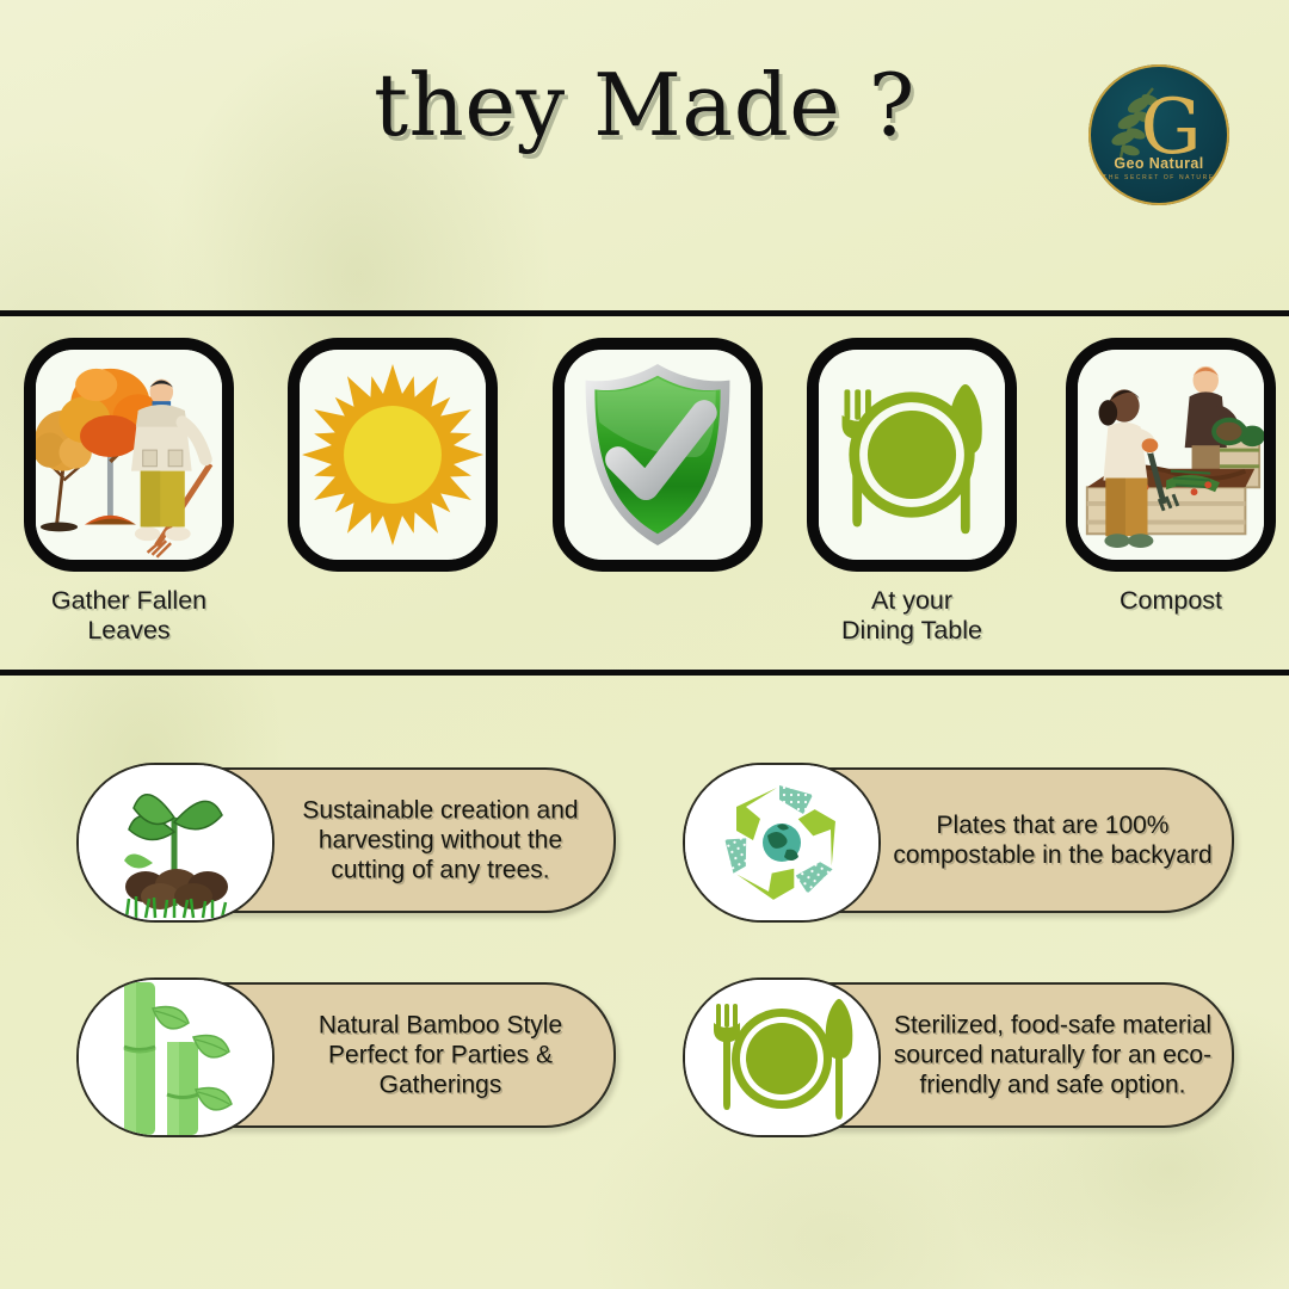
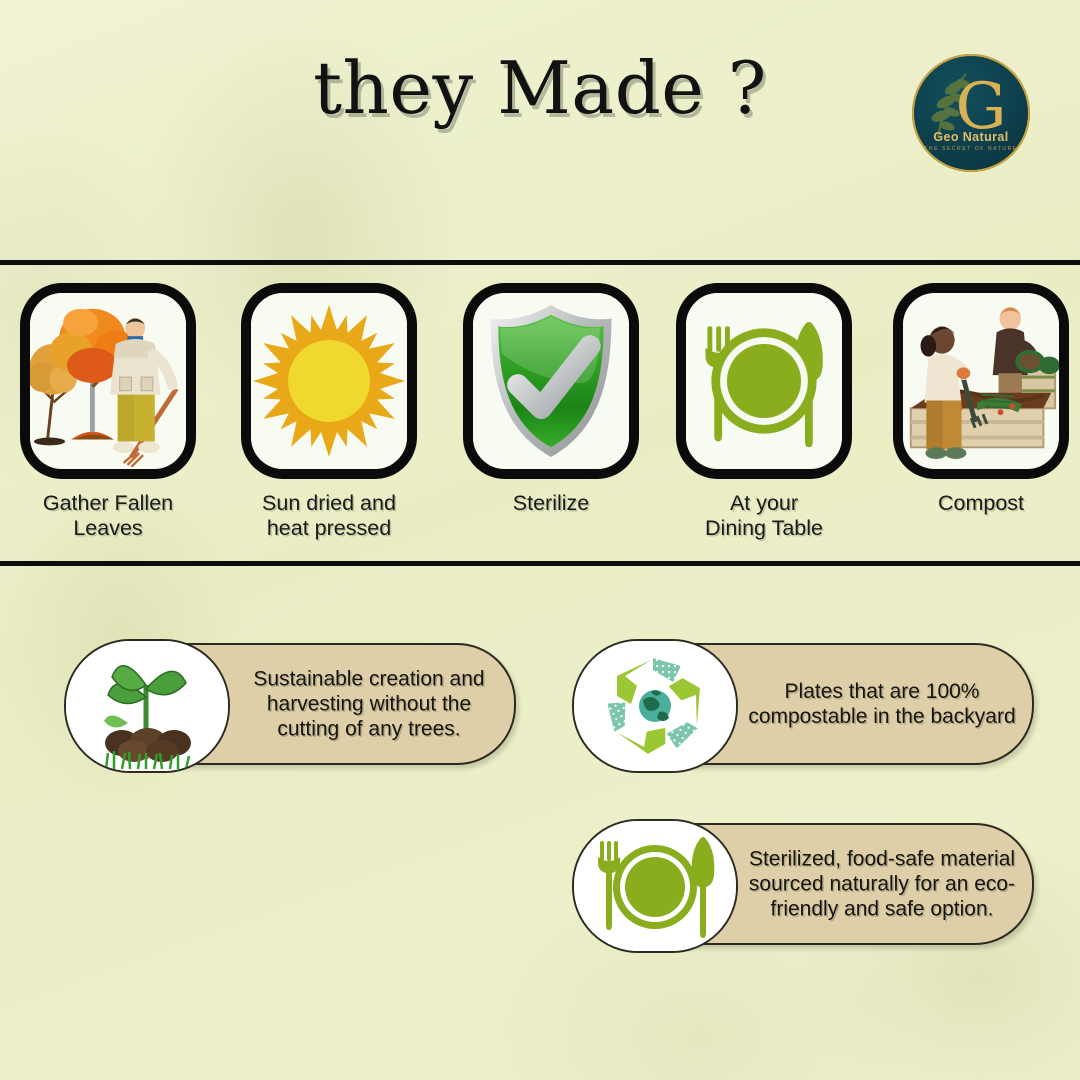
  they Made ?
  G
  Geo Natural
  Gather Fallen
  Leaves
+ Sun dried and
+ heat pressed
+ Sterilize
  At your
  Dining Table
  Compost
  Sustainable creation and harvesting without the cutting of any trees.
  Plates that are 100% compostable in the backyard
- Natural Bamboo Style Perfect for Parties & Gatherings
  Sterilized, food-safe material sourced naturally for an eco-friendly and safe option.
